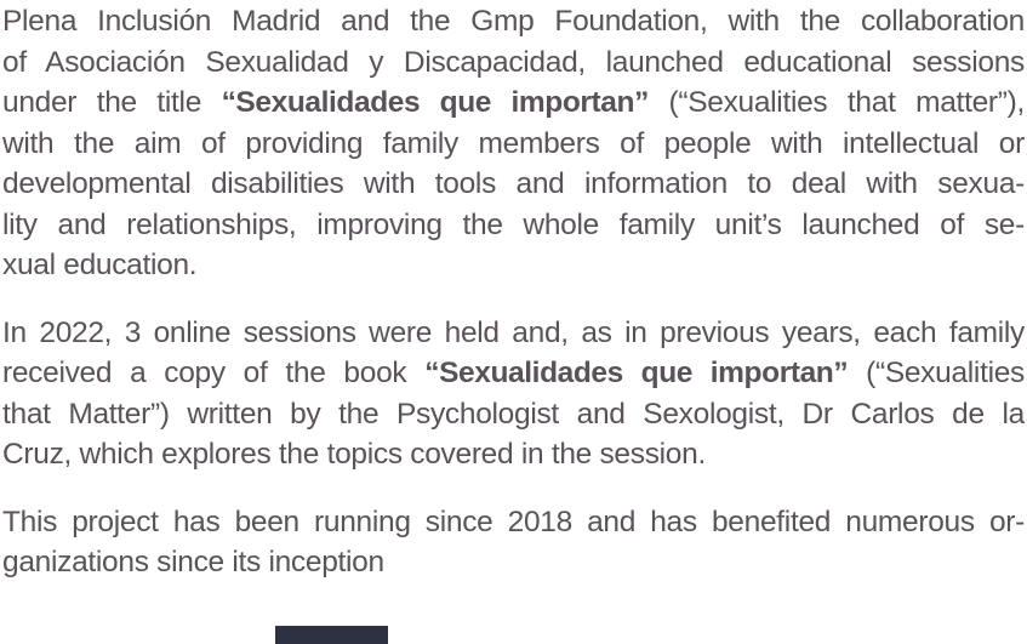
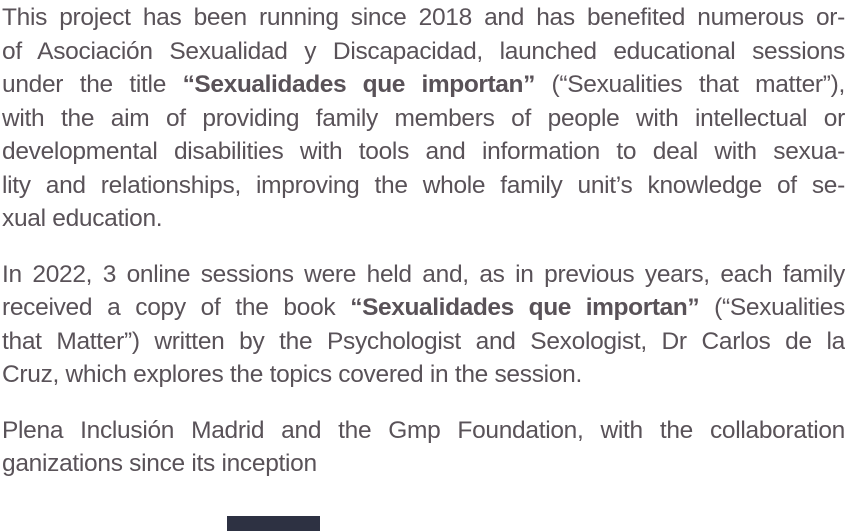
- Plena Inclusión Madrid and the Gmp Foundation, with the collaboration
+ This project has been running since 2018 and has benefited numerous or-
  of Asociación Sexualidad y Discapacidad, launched educational sessions
  under the title “Sexualidades que importan” (“Sexualities that matter”),
  with the aim of providing family members of people with intellectual or
  developmental disabilities with tools and information to deal with sexua-
- lity and relationships, improving the whole family unit’s launched of se-
+ lity and relationships, improving the whole family unit’s knowledge of se-
  xual education.
  In 2022, 3 online sessions were held and, as in previous years, each family
  received a copy of the book “Sexualidades que importan” (“Sexualities
  that Matter”) written by the Psychologist and Sexologist, Dr Carlos de la
  Cruz, which explores the topics covered in the session.
- This project has been running since 2018 and has benefited numerous or-
+ Plena Inclusión Madrid and the Gmp Foundation, with the collaboration
  ganizations since its inception
